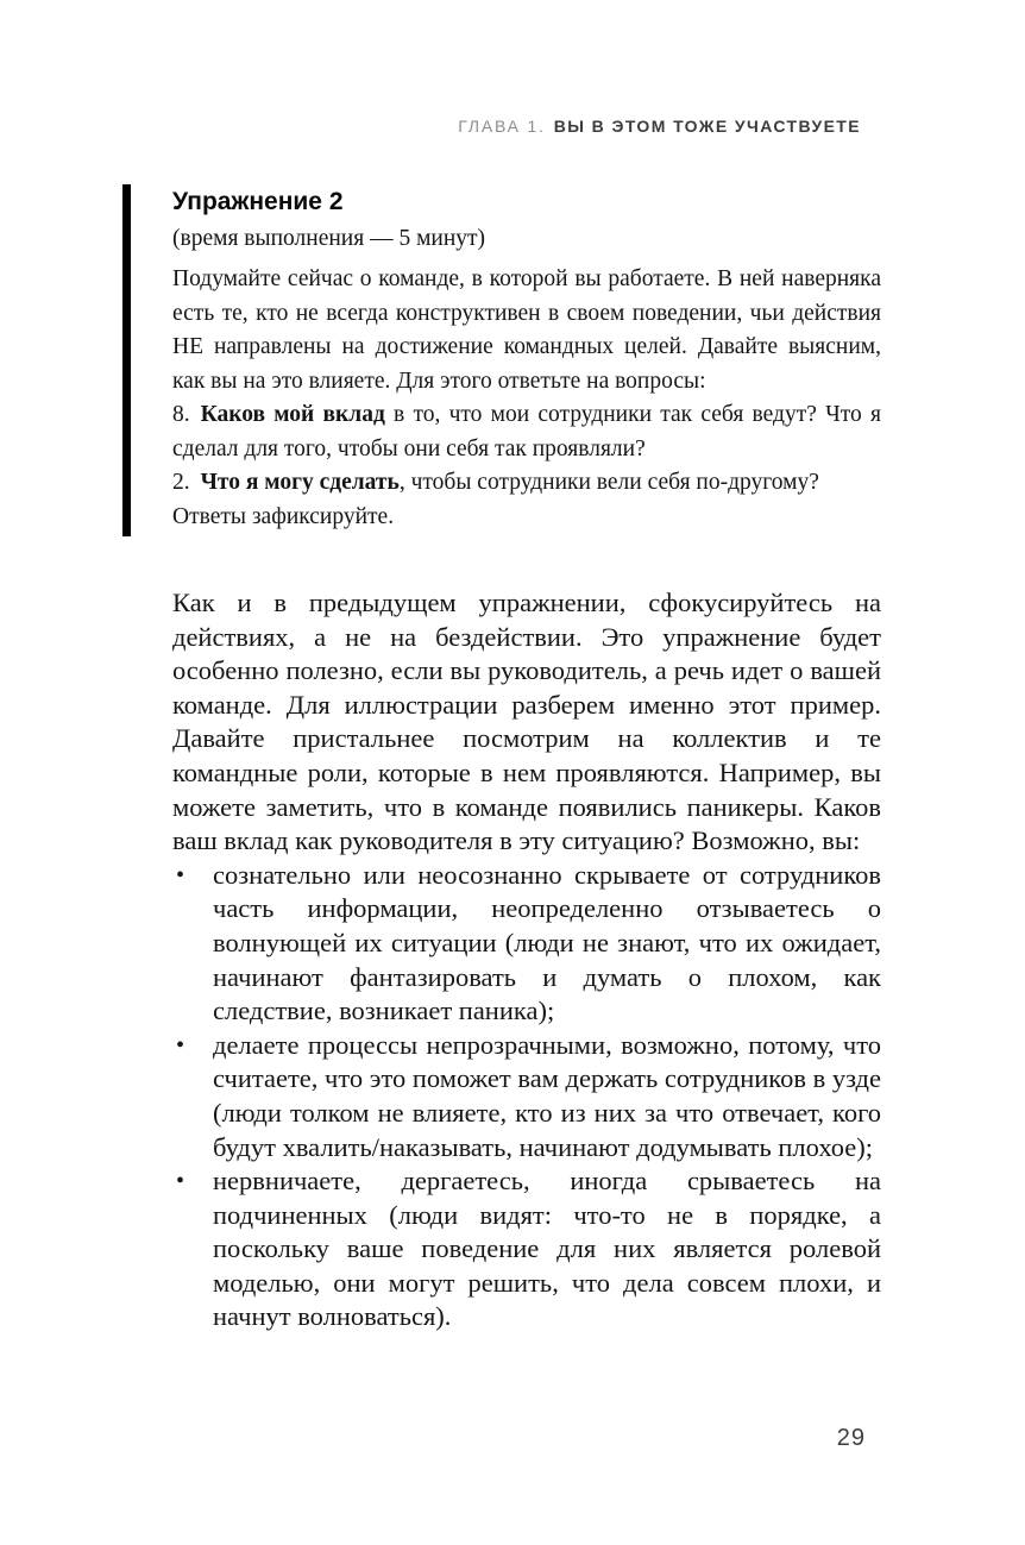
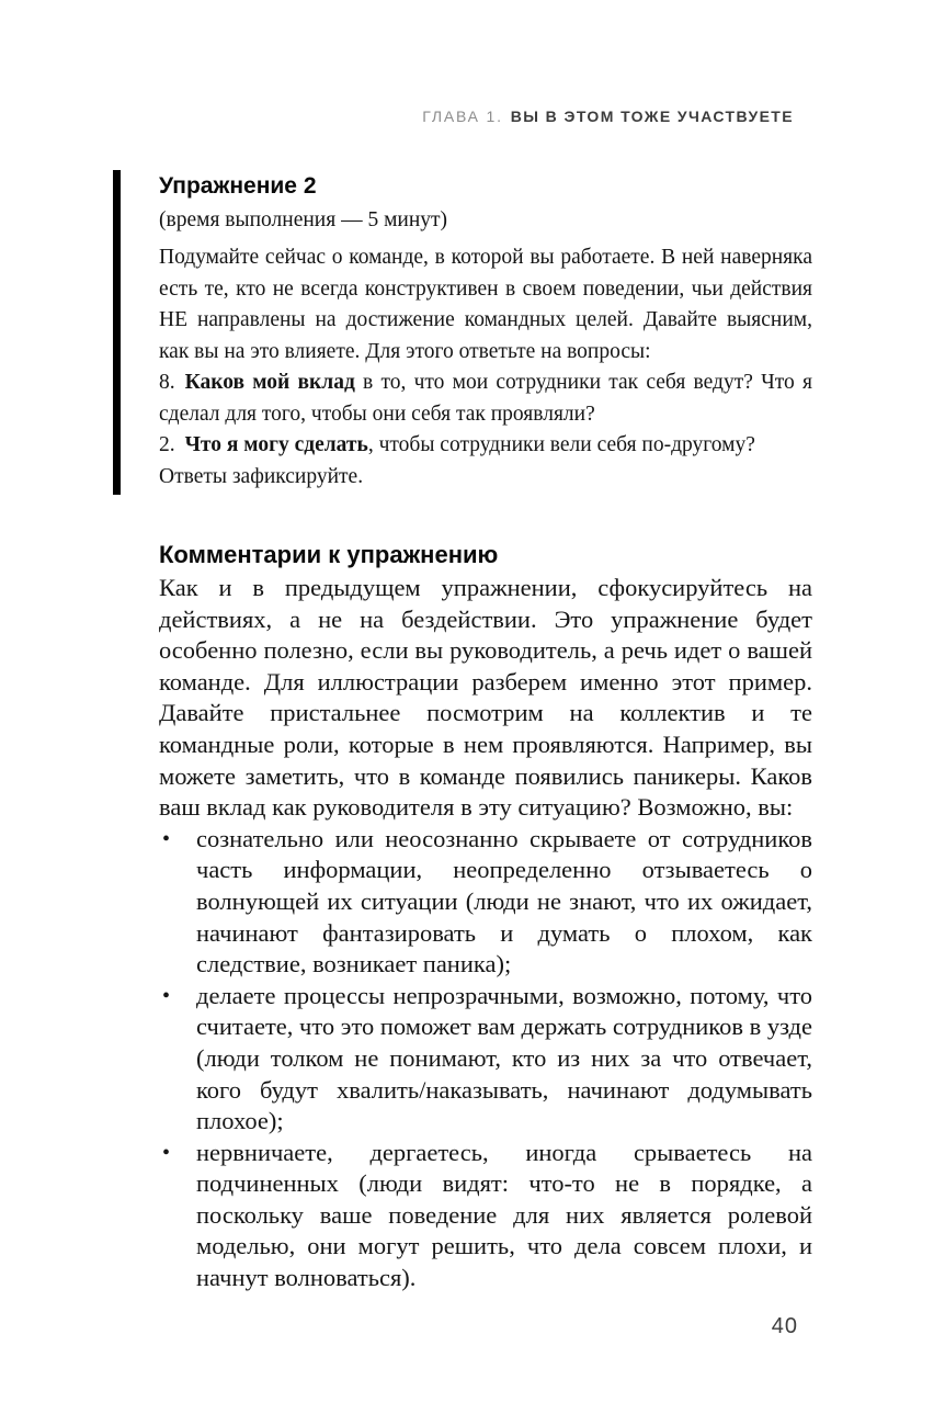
  ГЛАВА 1. ВЫ В ЭТОМ ТОЖЕ УЧАСТВУЕТЕ
  Упражнение 2
  (время выполнения — 5 минут)
  Подумайте сейчас о команде, в которой вы работаете. В ней наверняка есть те, кто не всегда конструктивен в своем поведении, чьи действия НЕ направлены на достижение командных целей. Давайте выясним, как вы на это влияете. Для этого ответьте на вопросы:
  8. Каков мой вклад в то, что мои сотрудники так себя ведут? Что я сделал для того, чтобы они себя так проявляли?
  2. Что я могу сделать, чтобы сотрудники вели себя по-другому?
  Ответы зафиксируйте.
+ Комментарии к упражнению
  Как и в предыдущем упражнении, сфокусируйтесь на действиях, а не на бездействии. Это упражнение будет особенно полезно, если вы руководитель, а речь идет о вашей команде. Для иллюстрации разберем именно этот пример. Давайте пристальнее посмотрим на коллектив и те командные роли, которые в нем проявляются. Например, вы можете заметить, что в команде появились паникеры. Каков ваш вклад как руководителя в эту ситуацию? Возможно, вы:
  •
  сознательно или неосознанно скрываете от сотрудников часть информации, неопределенно отзываетесь о волнующей их ситуации (люди не знают, что их ожидает, начинают фантазировать и думать о плохом, как следствие, возникает паника);
  •
- делаете процессы непрозрачными, возможно, потому, что считаете, что это поможет вам держать сотрудников в узде (люди толком не влияете, кто из них за что отвечает, кого будут хвалить/наказывать, начинают додумывать плохое);
+ делаете процессы непрозрачными, возможно, потому, что считаете, что это поможет вам держать сотрудников в узде (люди толком не понимают, кто из них за что отвечает, кого будут хвалить/наказывать, начинают додумывать плохое);
  •
  нервничаете, дергаетесь, иногда срываетесь на подчиненных (люди видят: что-то не в порядке, а поскольку ваше поведение для них является ролевой моделью, они могут решить, что дела совсем плохи, и начнут волноваться).
- 29
+ 40
